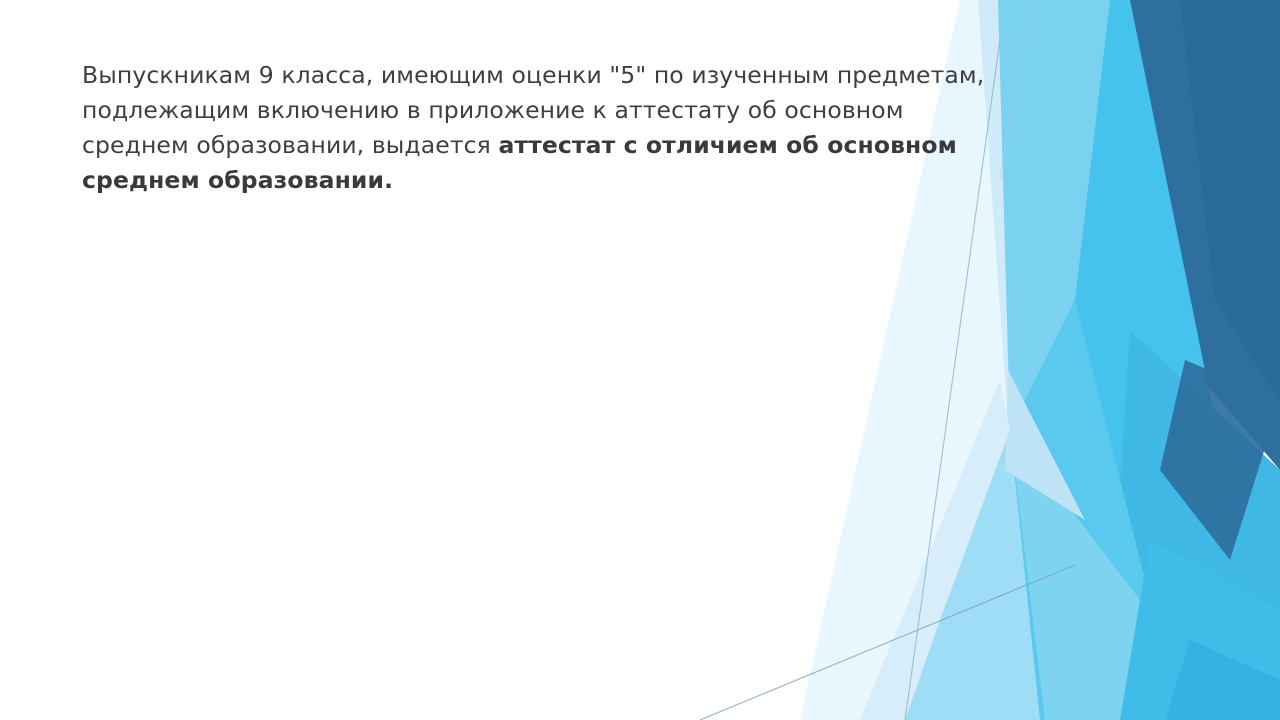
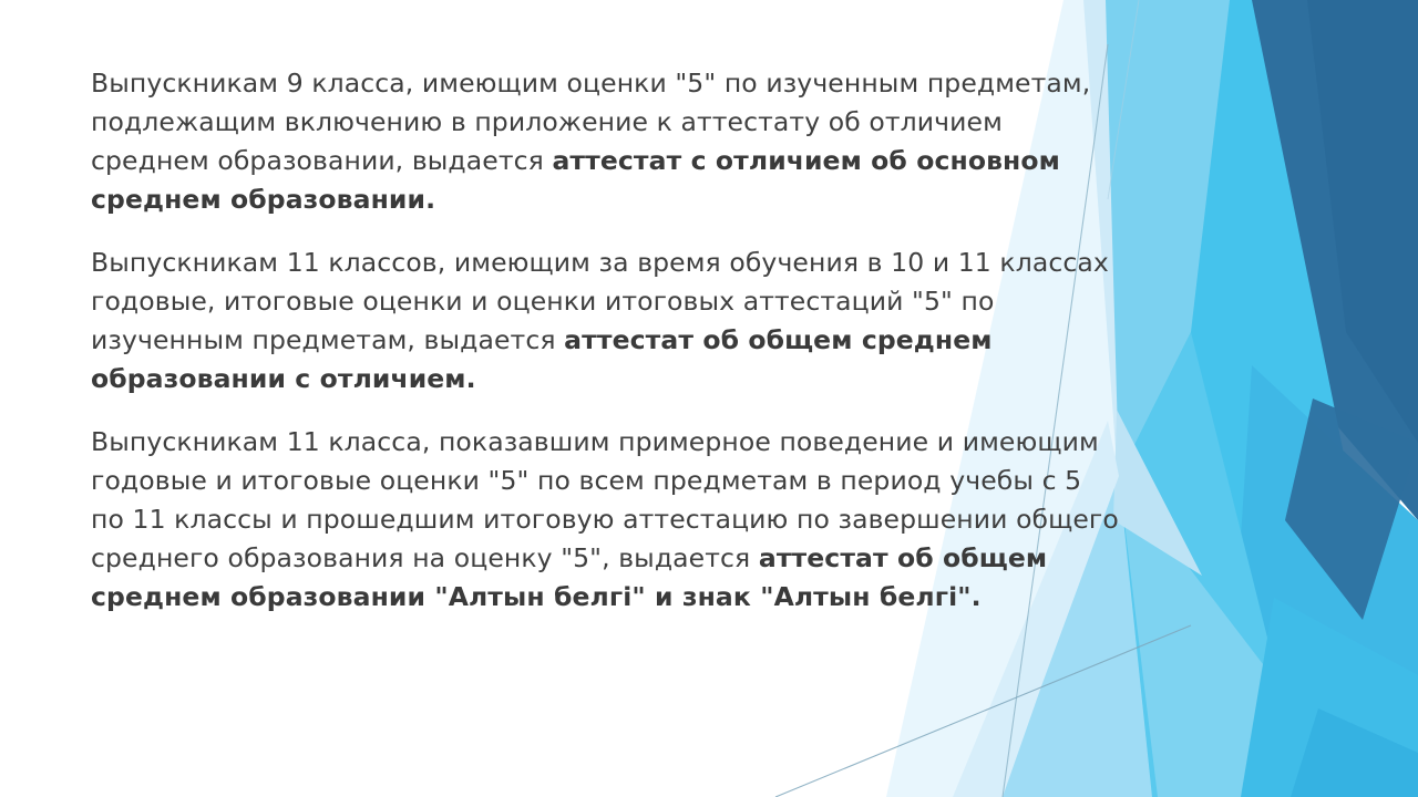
- Выпускникам 9 класса, имеющим оценки "5" по изученным предметам, подлежащим включению в приложение к аттестату об основном среднем образовании, выдается аттестат с отличием об основном среднем образовании.
+ Выпускникам 9 класса, имеющим оценки "5" по изученным предметам, подлежащим включению в приложение к аттестату об отличием среднем образовании, выдается аттестат с отличием об основном среднем образовании.
+ Выпускникам 11 классов, имеющим за время обучения в 10 и 11 классах годовые, итоговые оценки и оценки итоговых аттестаций "5" по изученным предметам, выдается аттестат об общем среднем образовании с отличием.
+ Выпускникам 11 класса, показавшим примерное поведение и имеющим годовые и итоговые оценки "5" по всем предметам в период учебы с 5 по 11 классы и прошедшим итоговую аттестацию по завершении общего среднего образования на оценку "5", выдается аттестат об общем среднем образовании "Алтын белгі" и знак "Алтын белгі".
